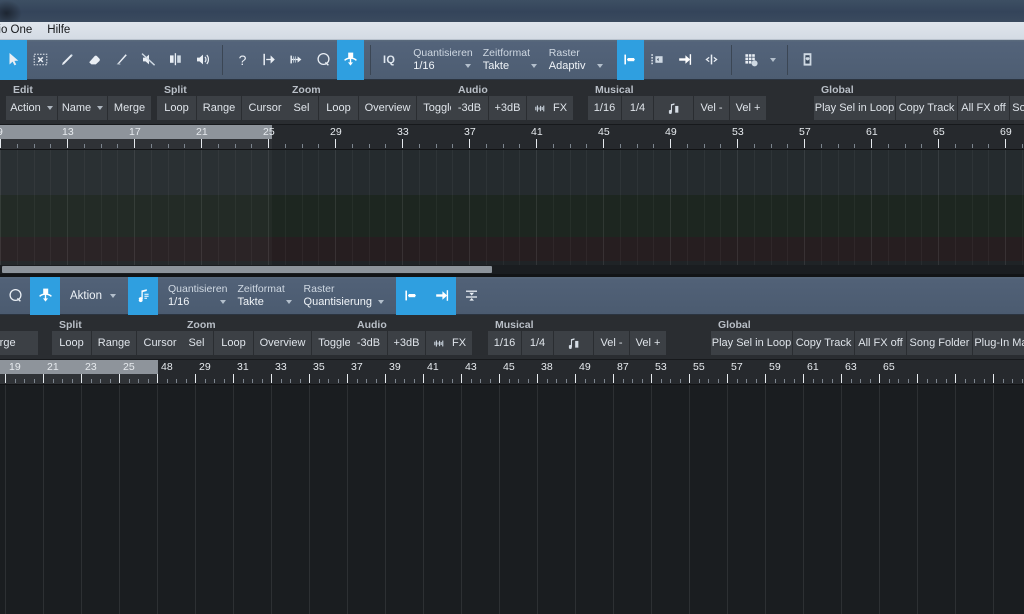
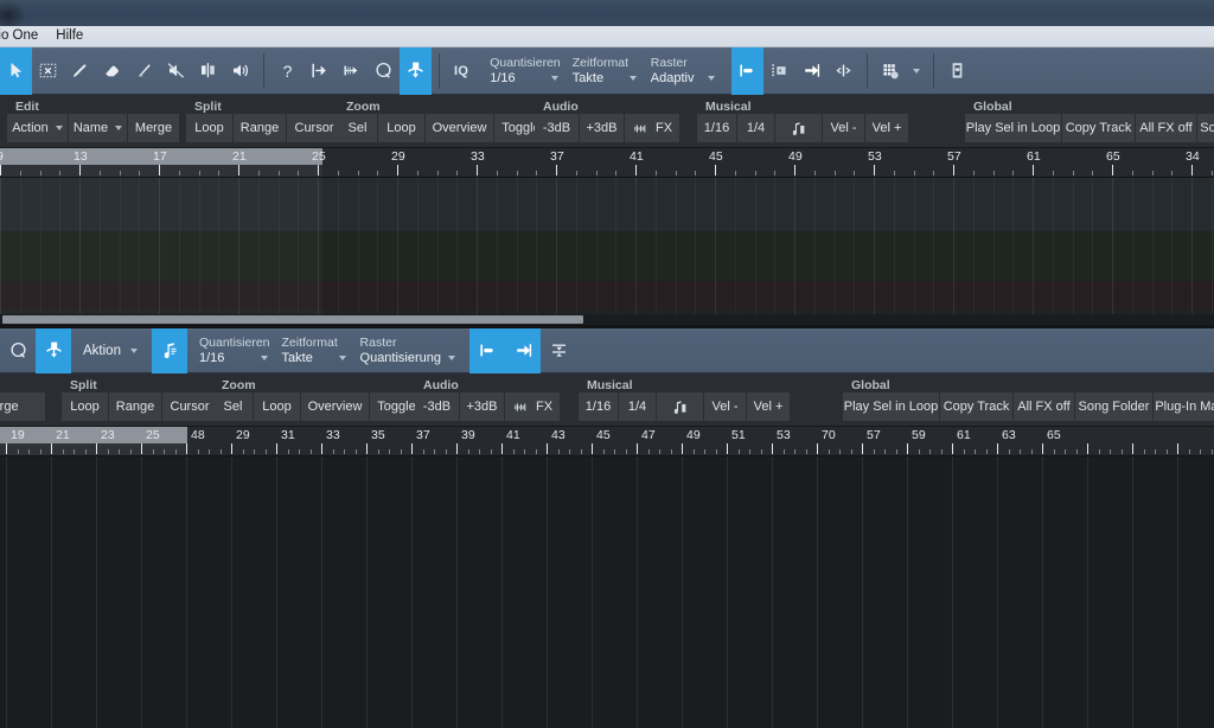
  Hilfe
  ?
  IQ
  Quantisieren
  1/16
  Zeitformat
  Takte
  Raster
  Adaptiv
  Edit
  Action
  Name
  Merge
  Split
  Loop
  Range
  Cursor
  Zoom
  Sel
  Loop
  Overview
  Toggl
  Audio
  -3dB
  +3dB
  FX
  Musical
  1/16
  1/4
  Vel -
  Vel +
  Global
  Play Sel in Loop
  Copy Track
  All FX off
  13
  17
  21
  25
  29
  33
  37
  41
  45
  49
  53
  57
  61
  65
- 69
+ 34
  Aktion
  Quantisieren
  1/16
  Zeitformat
  Takte
  Raster
  Quantisierung
  Split
  Loop
  Range
  Cursor
  Zoom
  Sel
  Loop
  Overview
  Toggle
  Audio
  -3dB
  +3dB
  FX
  Musical
  1/16
  1/4
  Vel -
  Vel +
  Global
  Play Sel in Loop
  Copy Track
  All FX off
  Song Folder
  19
  21
  23
  25
  48
  29
  31
  33
  35
  37
  39
  41
  43
  45
- 38
+ 47
  49
- 87
+ 51
  53
- 55
+ 70
  57
  59
  61
  63
  65
